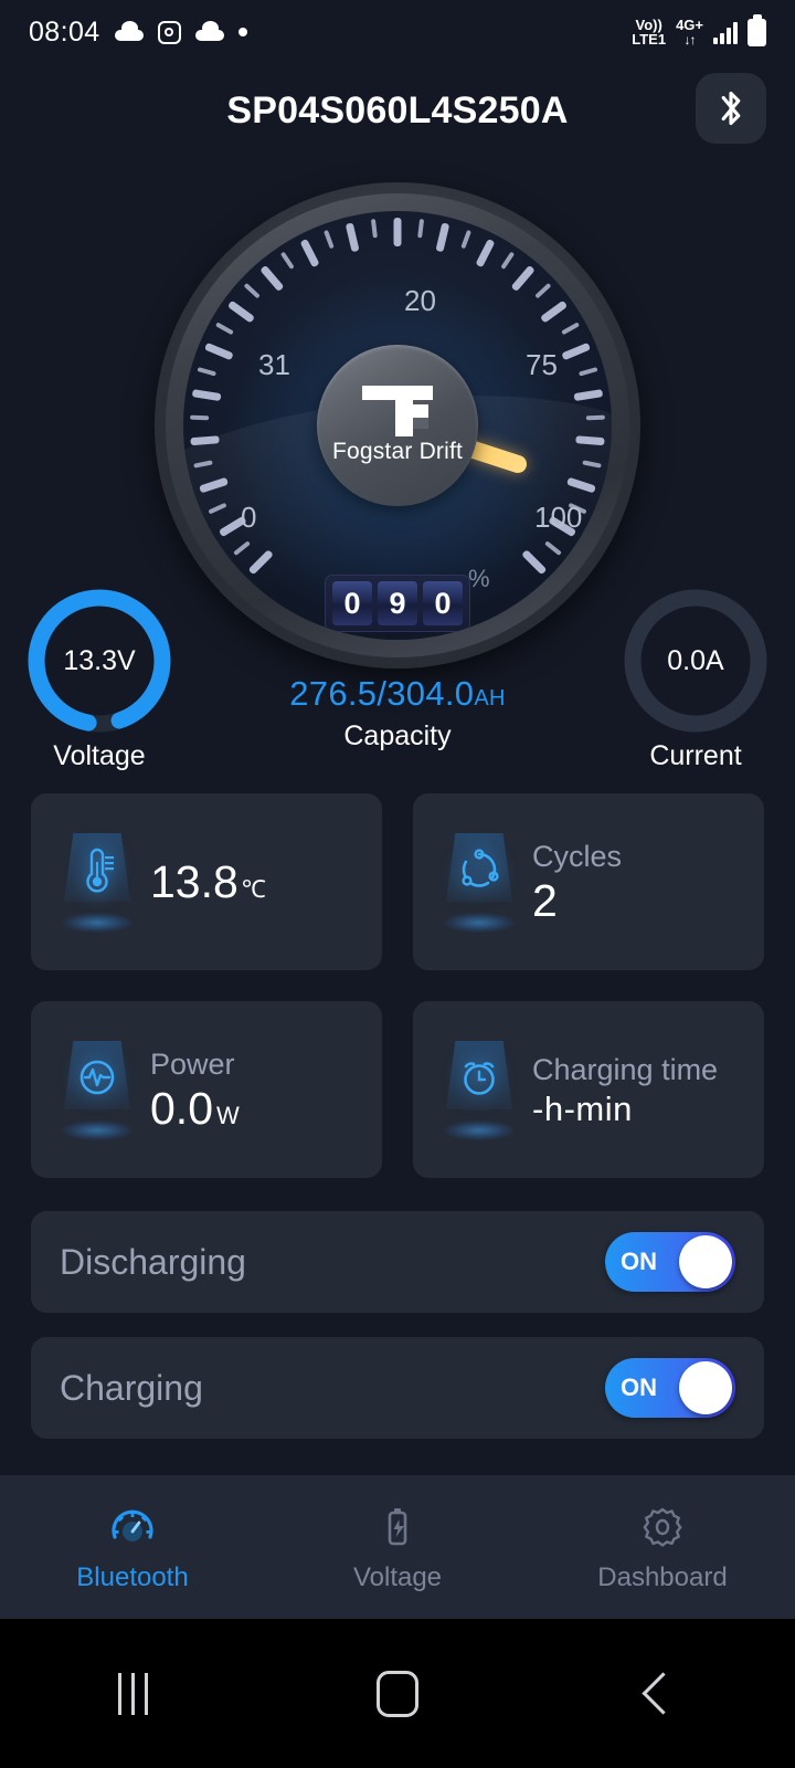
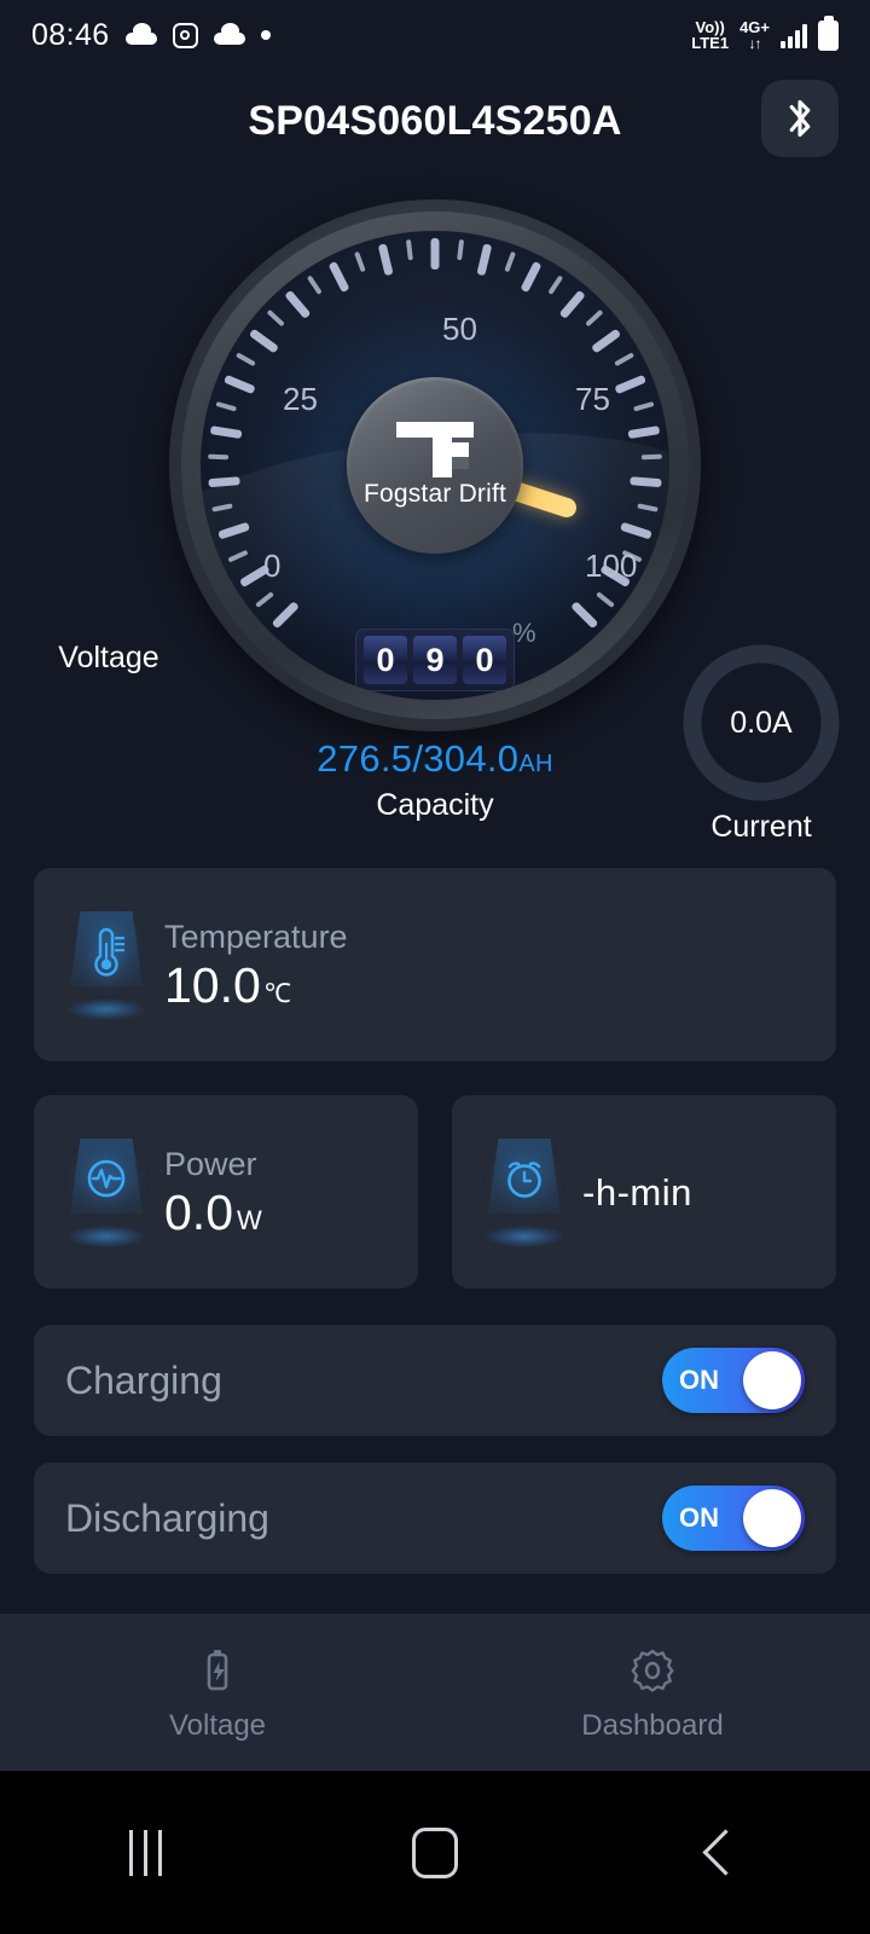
- 08:04
+ 08:46
  Vo))
  LTE1
  4G+
  ↓↑
  SP04S060L4S250A
  0
- 31
+ 25
- 20
+ 50
  75
  100
  Fogstar Drift
  0
  9
  0
  %
- 13.3V
  Voltage
  276.5/304.0AH
  Capacity
  0.0A
  Current
+ Temperature
- 13.8℃
+ 10.0℃
- Cycles
- 2
  Power
  0.0W
- Charging time
  -h-min
- Discharging
+ Charging
  ON
- Charging
+ Discharging
  ON
- Bluetooth
  Voltage
  Dashboard
